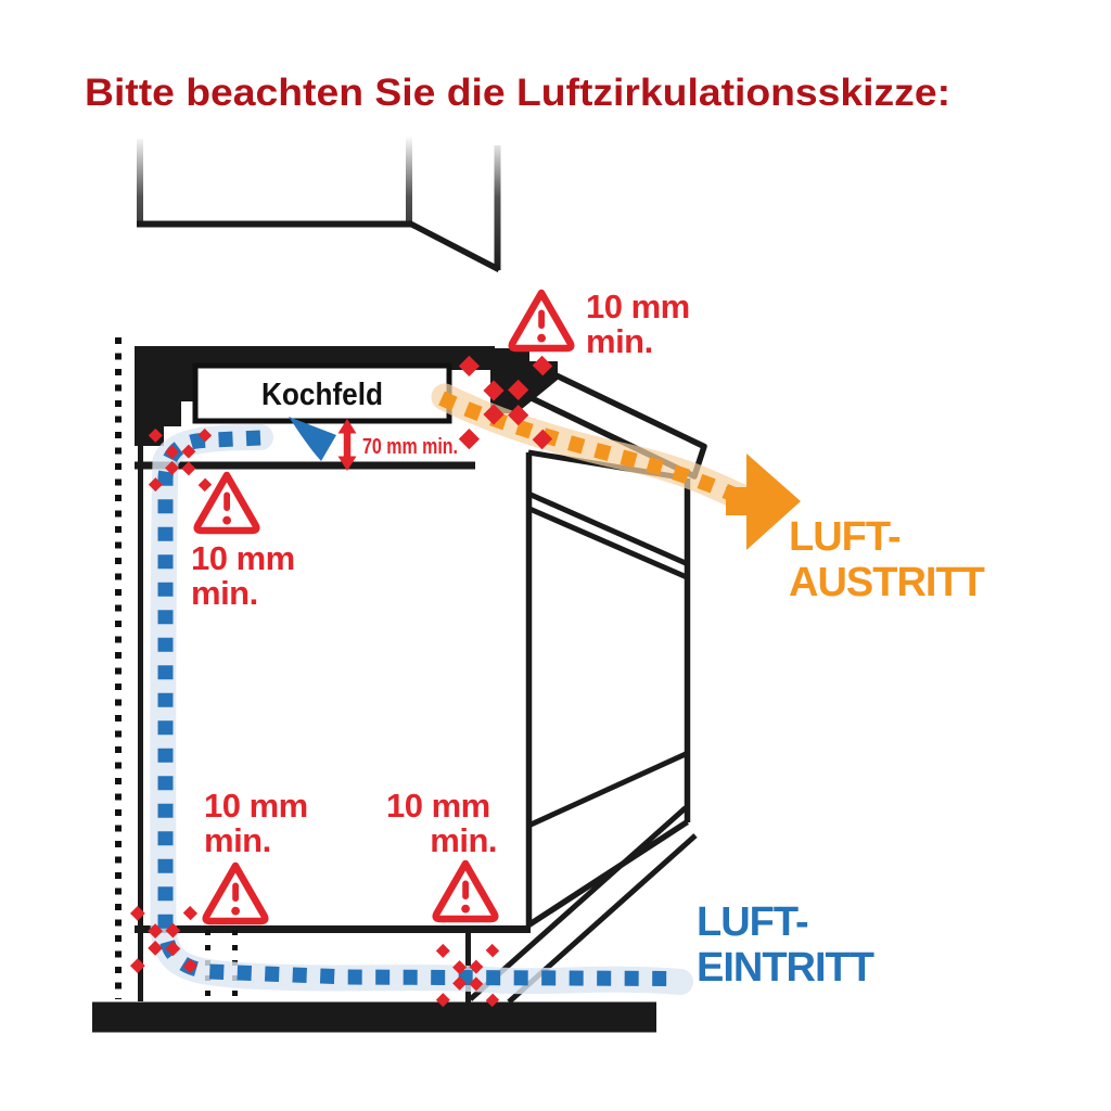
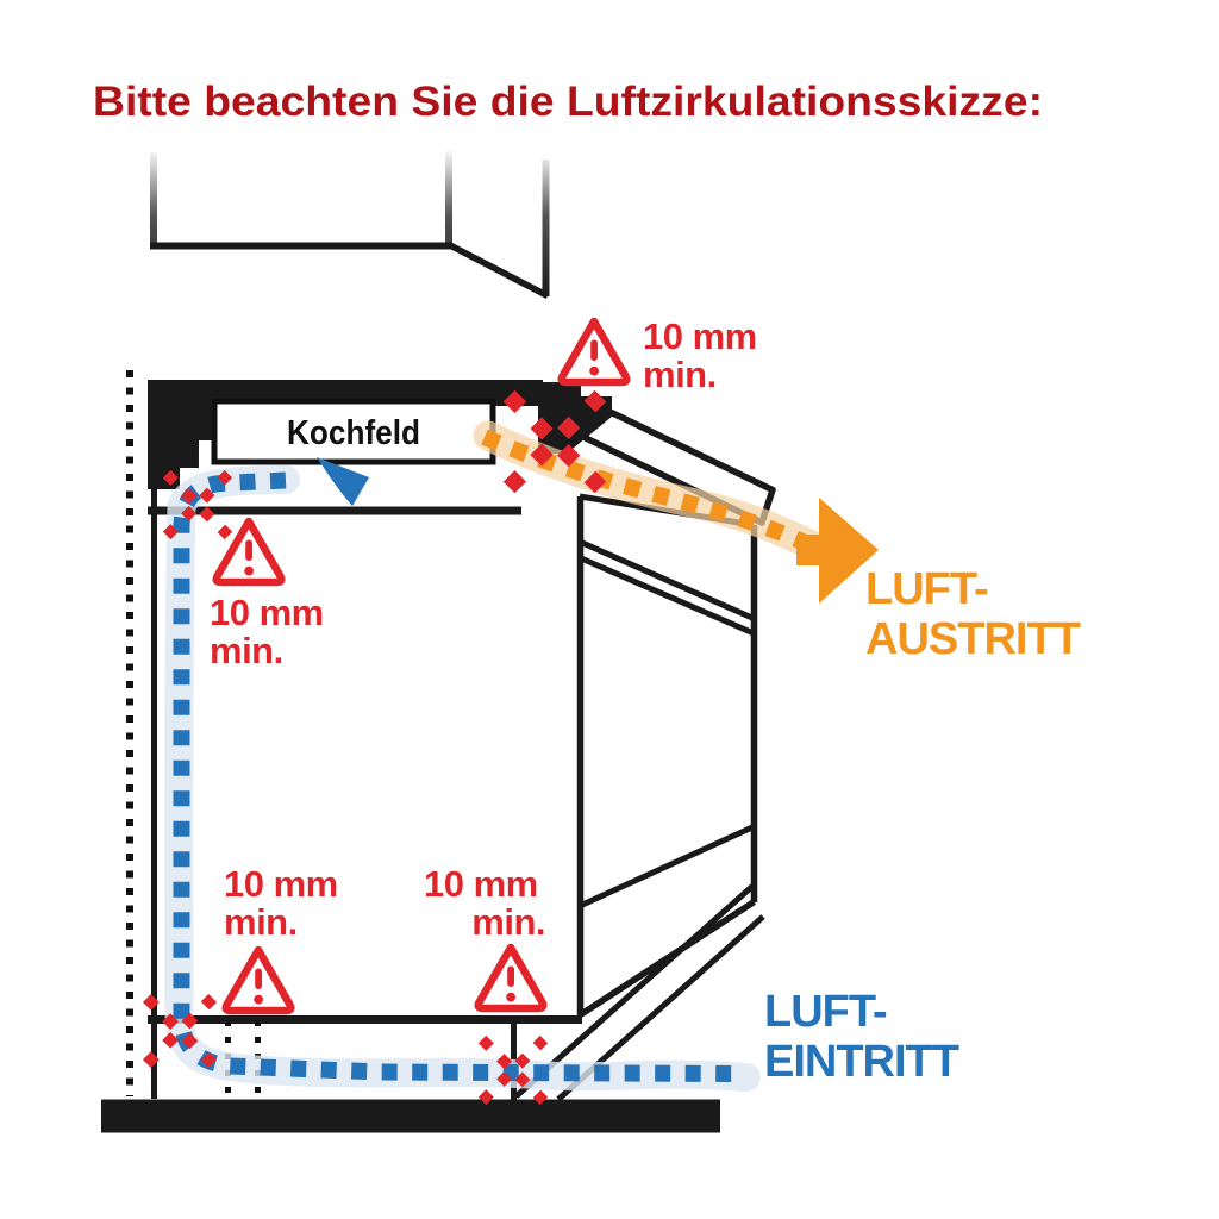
  Bitte beachten Sie die Luftzirkulationsskizze:
  LUFT-
  EINTRITT
  LUFT-
  AUSTRITT
- 70 mm min.
  Kochfeld
  10 mm
  min.
  10 mm
  min.
  10 mm
  min.
  10 mm
  min.
